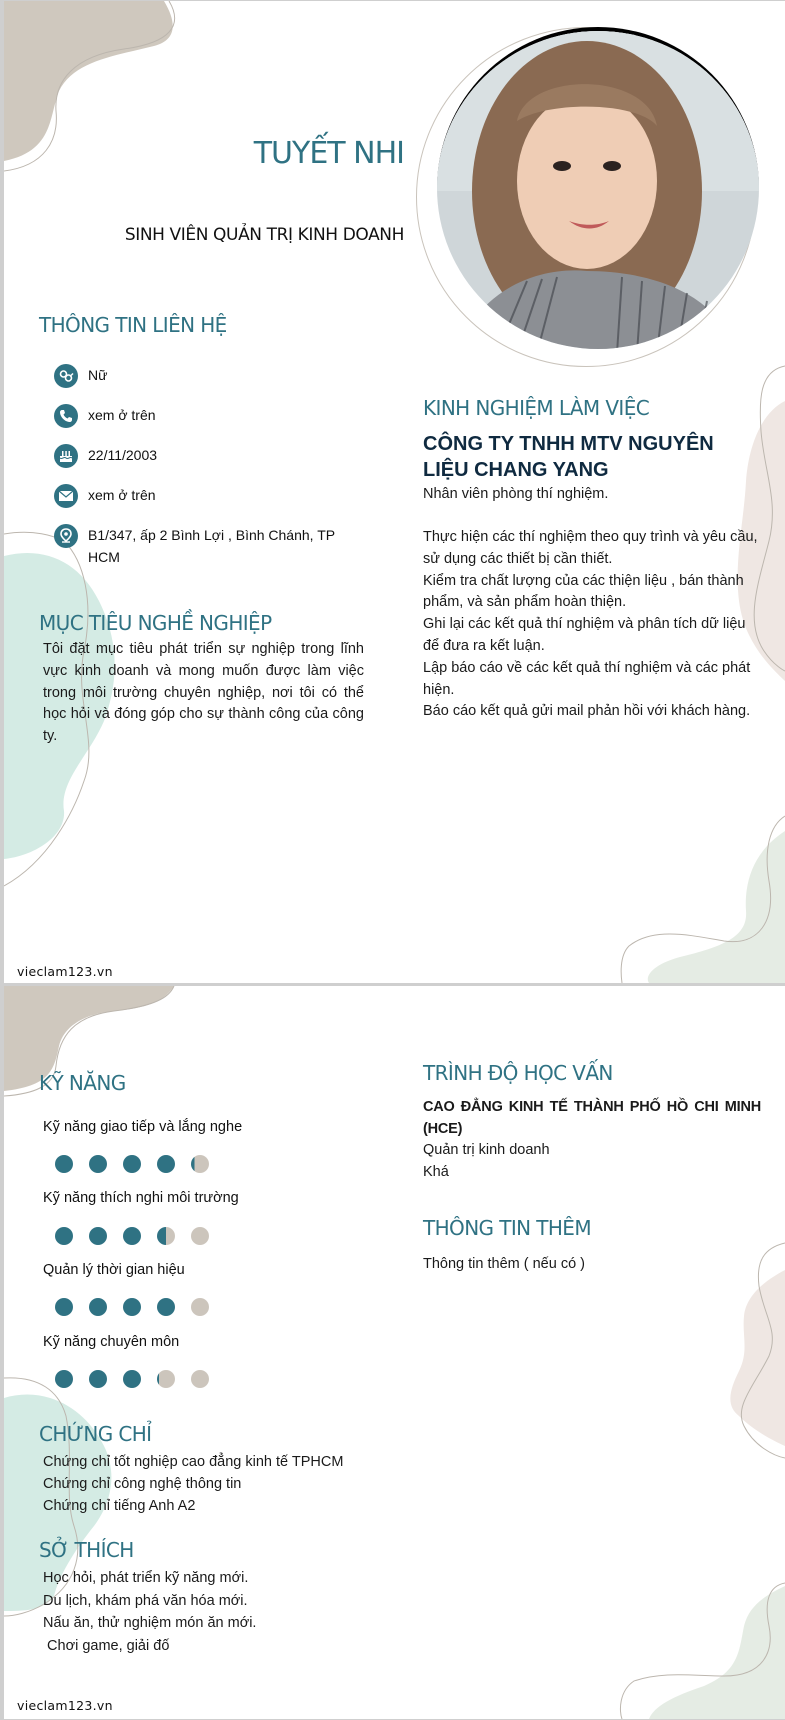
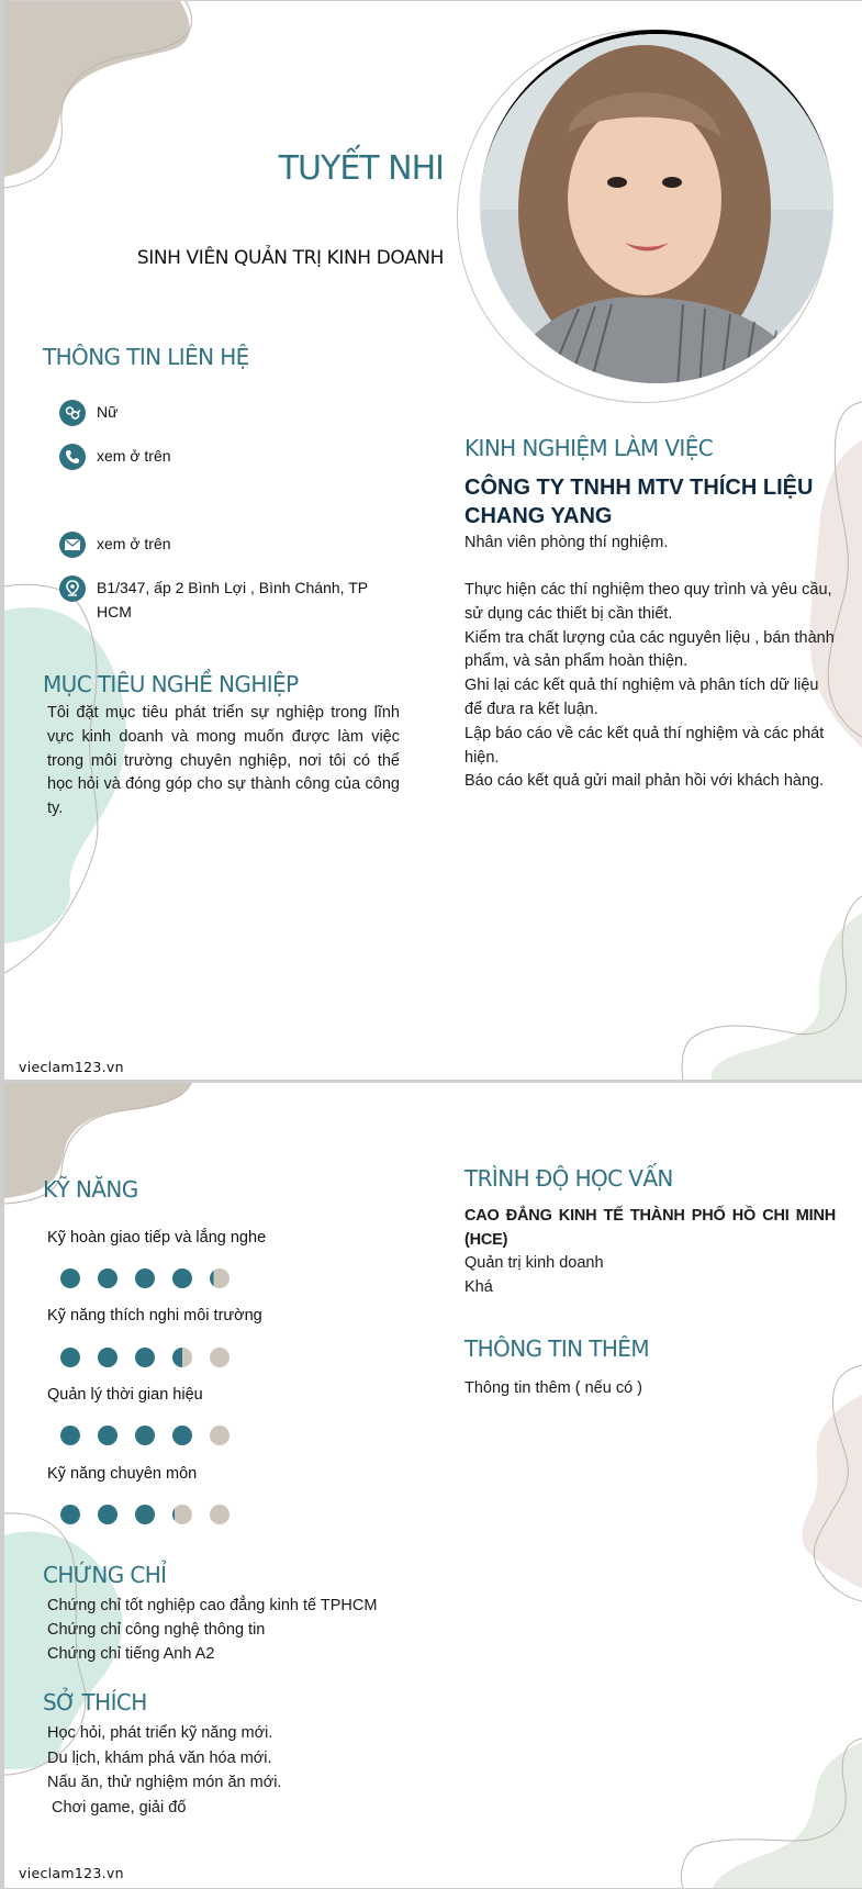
  TUYẾT NHI
  SINH VIÊN QUẢN TRỊ KINH DOANH
  THÔNG TIN LIÊN HỆ
  Nữ
  xem ở trên
- 22/11/2003
  xem ở trên
  B1/347, ấp 2 Bình Lợi , Bình Chánh, TP HCM
  MỤC TIÊU NGHỀ NGHIỆP
  Tôi đặt mục tiêu phát triển sự nghiệp trong lĩnh vực kinh doanh và mong muốn được làm việc trong môi trường chuyên nghiệp, nơi tôi có thể học hỏi và đóng góp cho sự thành công của công ty.
  KINH NGHIỆM LÀM VIỆC
- CÔNG TY TNHH MTV NGUYÊN LIỆU CHANG YANG
+ CÔNG TY TNHH MTV THÍCH LIỆU CHANG YANG
  Nhân viên phòng thí nghiệm.
  Thực hiện các thí nghiệm theo quy trình và yêu cầu, sử dụng các thiết bị cần thiết.
- Kiểm tra chất lượng của các thiện liệu , bán thành phẩm, và sản phẩm hoàn thiện.
+ Kiểm tra chất lượng của các nguyên liệu , bán thành phẩm, và sản phẩm hoàn thiện.
  Ghi lại các kết quả thí nghiệm và phân tích dữ liệu để đưa ra kết luận.
  Lập báo cáo về các kết quả thí nghiệm và các phát hiện.
  Báo cáo kết quả gửi mail phản hồi với khách hàng.
  vieclam123.vn
  KỸ NĂNG
- Kỹ năng giao tiếp và lắng nghe
+ Kỹ hoàn giao tiếp và lắng nghe
  Kỹ năng thích nghi môi trường
  Quản lý thời gian hiệu
  Kỹ năng chuyên môn
  CHỨNG CHỈ
  Chứng chỉ tốt nghiệp cao đẳng kinh tế TPHCM
  Chứng chỉ công nghệ thông tin
  Chứng chỉ tiếng Anh A2
  SỞ THÍCH
  Học hỏi, phát triển kỹ năng mới.
  Du lịch, khám phá văn hóa mới.
  Nấu ăn, thử nghiệm món ăn mới.
  Chơi game, giải đố
  TRÌNH ĐỘ HỌC VẤN
  CAO ĐẲNG KINH TẾ THÀNH PHỐ HỒ CHI MINH (HCE)
  Quản trị kinh doanh
  Khá
  THÔNG TIN THÊM
  Thông tin thêm ( nếu có )
  vieclam123.vn
